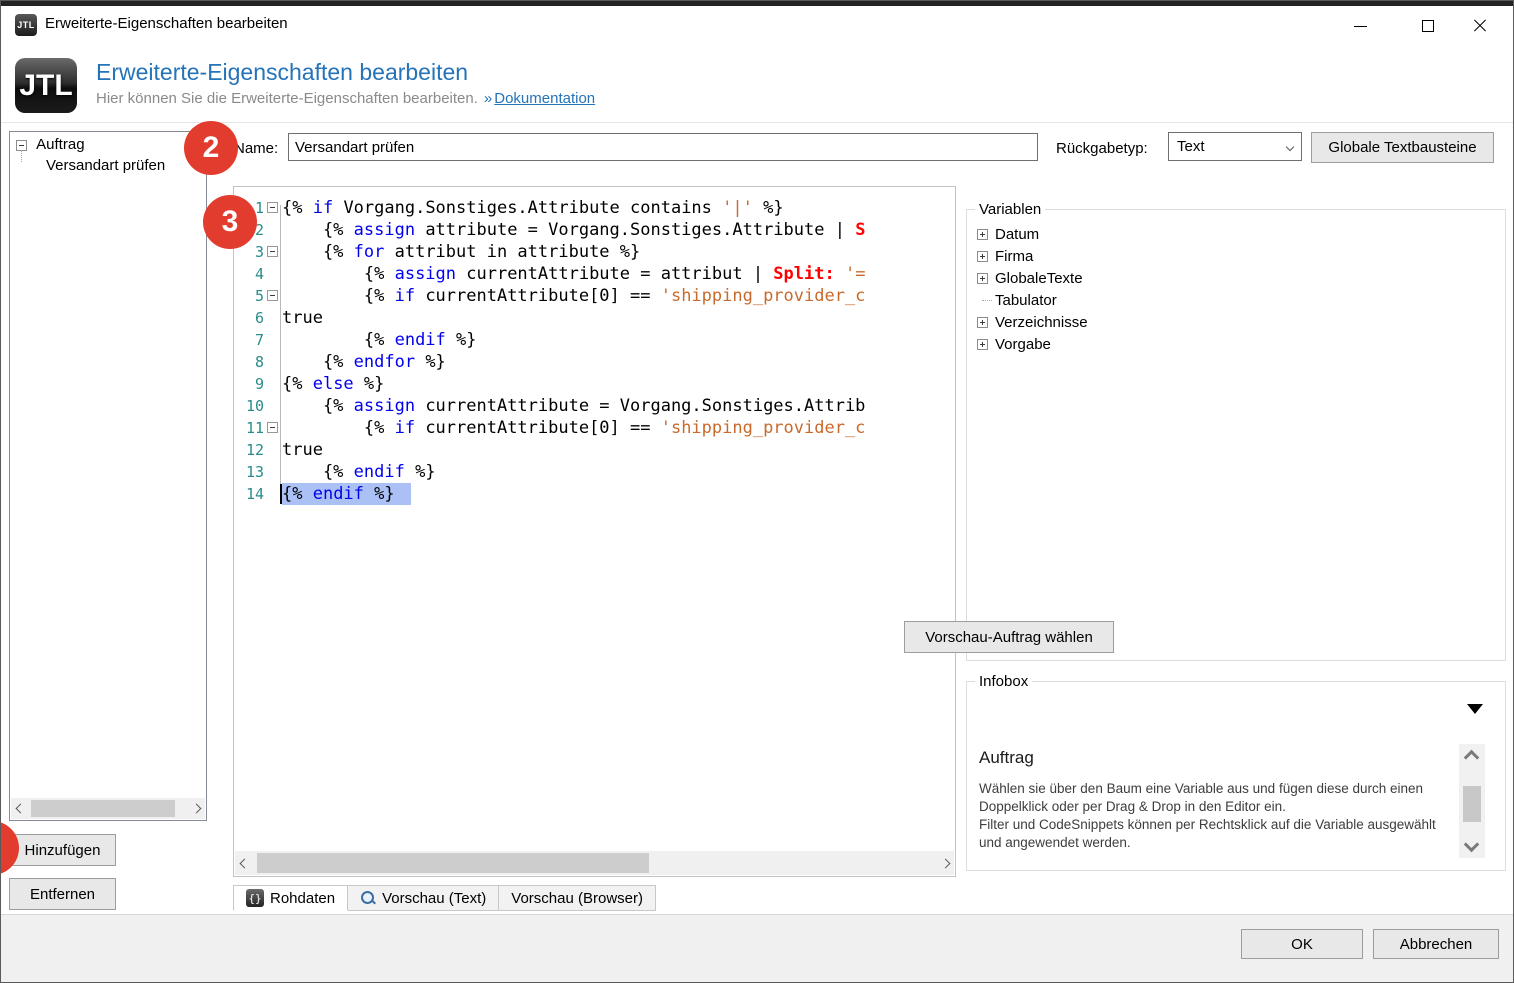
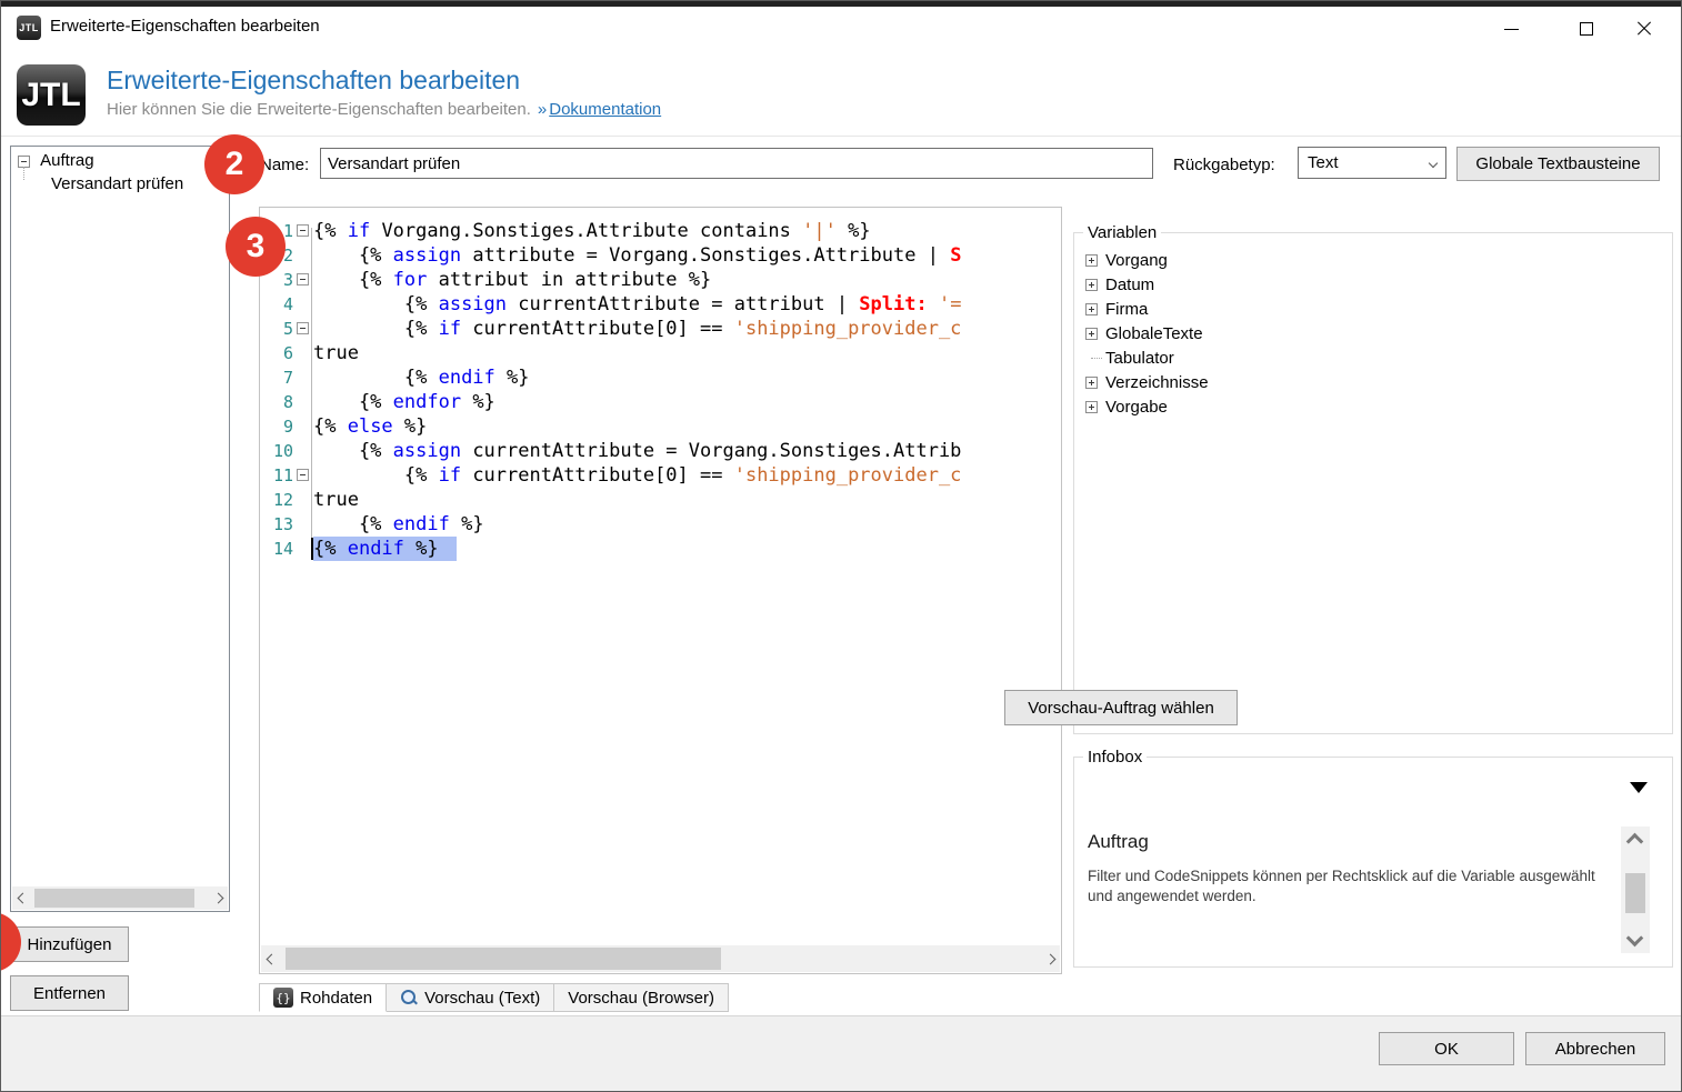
  JTL
  Erweiterte-Eigenschaften bearbeiten
  JTL
  Erweiterte-Eigenschaften bearbeiten
  Hier können Sie die Erweiterte-Eigenschaften bearbeiten. »Dokumentation
  Auftrag
  Versandart prüfen
  Hinzufügen
  Entfernen
  Name:
  Versandart prüfen
  Rückgabetyp:
  Text
  Globale Textbausteine
  1
  {% if Vorgang.Sonstiges.Attribute contains '|' %}
  2
  {% assign attribute = Vorgang.Sonstiges.Attribute | S
  3
  {% for attribut in attribute %}
  4
  {% assign currentAttribute = attribut | Split: '=
  5
  {% if currentAttribute[0] == 'shipping_provider_c
  6
  true
  7
  {% endif %}
  8
  {% endfor %}
  9
  {% else %}
  10
  {% assign currentAttribute = Vorgang.Sonstiges.Attrib
  11
  {% if currentAttribute[0] == 'shipping_provider_c
  12
  true
  13
  {% endif %}
  14
  {% endif %}
  {}
  Rohdaten
  Vorschau (Text)
  Vorschau (Browser)
  Variablen
+ Vorgang
  Datum
  Firma
  GlobaleTexte
  Tabulator
  Verzeichnisse
  Vorgabe
  Vorschau-Auftrag wählen
  Infobox
  Auftrag
- Wählen sie über den Baum eine Variable aus und fügen diese durch einen Doppelklick oder per Drag & Drop in den Editor ein.
  Filter und CodeSnippets können per Rechtsklick auf die Variable ausgewählt und angewendet werden.
  OK
  Abbrechen
  2
  3
